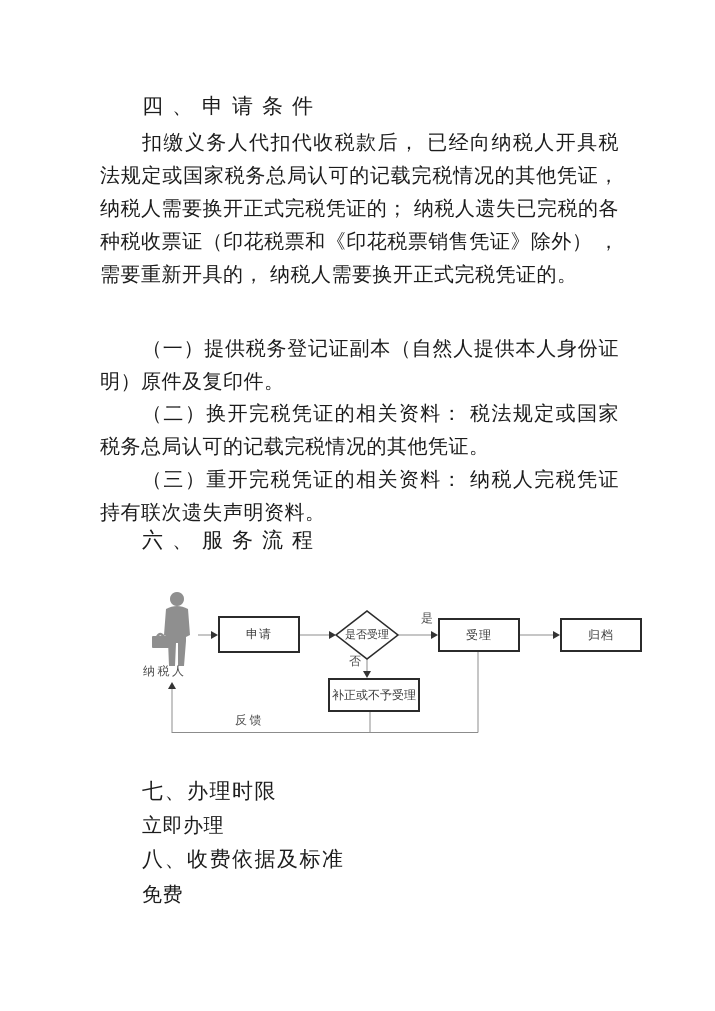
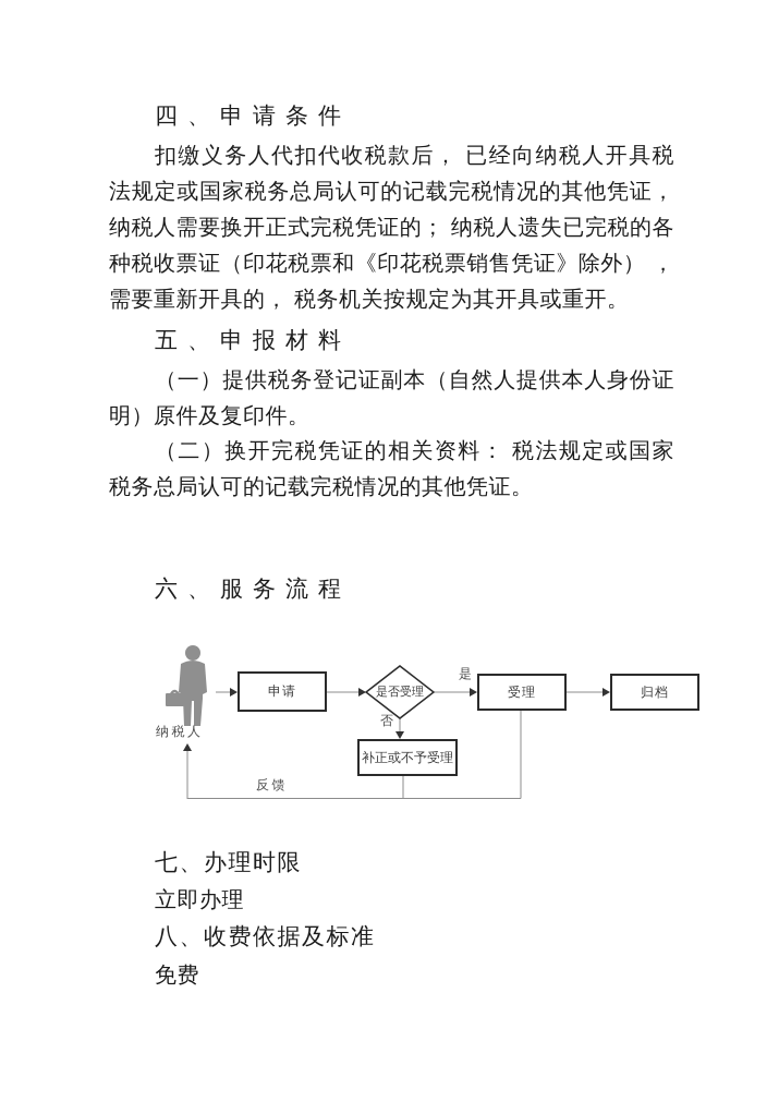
  四、申请条件
- 扣缴义务人代扣代收税款后， 已经向纳税人开具税法规定或国家税务总局认可的记载完税情况的其他凭证， 纳税人需要换开正式完税凭证的； 纳税人遗失已完税的各种税收票证（印花税票和《印花税票销售凭证》除外） ， 需要重新开具的， 纳税人需要换开正式完税凭证的。
+ 扣缴义务人代扣代收税款后， 已经向纳税人开具税法规定或国家税务总局认可的记载完税情况的其他凭证， 纳税人需要换开正式完税凭证的； 纳税人遗失已完税的各种税收票证（印花税票和《印花税票销售凭证》除外） ， 需要重新开具的， 税务机关按规定为其开具或重开。
+ 五、申报材料
  （一）提供税务登记证副本（自然人提供本人身份证明）原件及复印件。
  （二）换开完税凭证的相关资料： 税法规定或国家税务总局认可的记载完税情况的其他凭证。
- （三）重开完税凭证的相关资料： 纳税人完税凭证持有联次遗失声明资料。
  六、服务流程
  申请
  受理
  归档
  补正或不予受理
  是否受理
  是
  否
  反馈
  纳税人
  七、办理时限
  立即办理
  八、收费依据及标准
  免费
